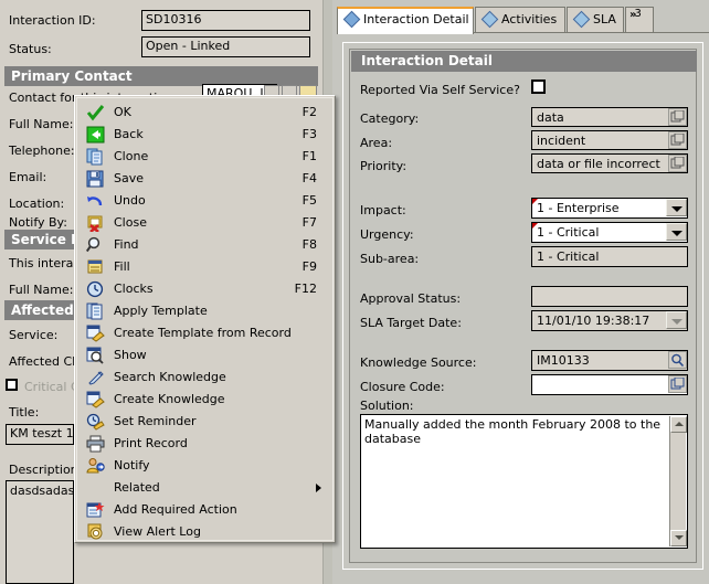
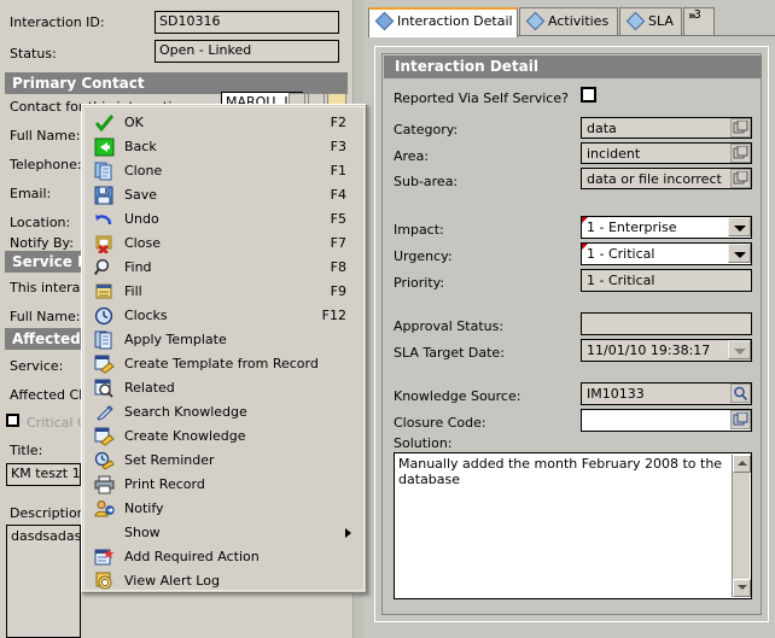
  Interaction ID:
  SD10316
  Status:
  Open - Linked
  Primary Contact
  MAROU, J
  Full Name:
  Telephone:
  Email:
  Location:
  Notify By:
  Service
  This intera
  Full Name:
  Affected
  Service:
  Affected C
  Critical
  Title:
  KM teszt 1
  Descriptio
  dasdsadas
  Interaction Detail
  Activities
  SLA
  »3
  Interaction Detail
  Reported Via Self Service?
  Category:
  data
  Area:
  incident
- Priority:
+ Sub-area:
  data or file incorrect
  Impact:
  1 - Enterprise
  Urgency:
  1 - Critical
- Sub-area:
+ Priority:
  1 - Critical
  Approval Status:
  SLA Target Date:
  11/01/10 19:38:17
  Knowledge Source:
  IM10133
  Closure Code:
  Solution:
  Manually added the month February 2008 to the database
  OK
  F2
  Back
  F3
  Clone
  F1
  Save
  F4
  Undo
  F5
  Close
  F7
  Find
  F8
  Fill
  F9
  Clocks
  F12
  Apply Template
  Create Template from Record
- Show
+ Related
  Search Knowledge
  Create Knowledge
  Set Reminder
  Print Record
  Notify
- Related
+ Show
  Add Required Action
  View Alert Log
